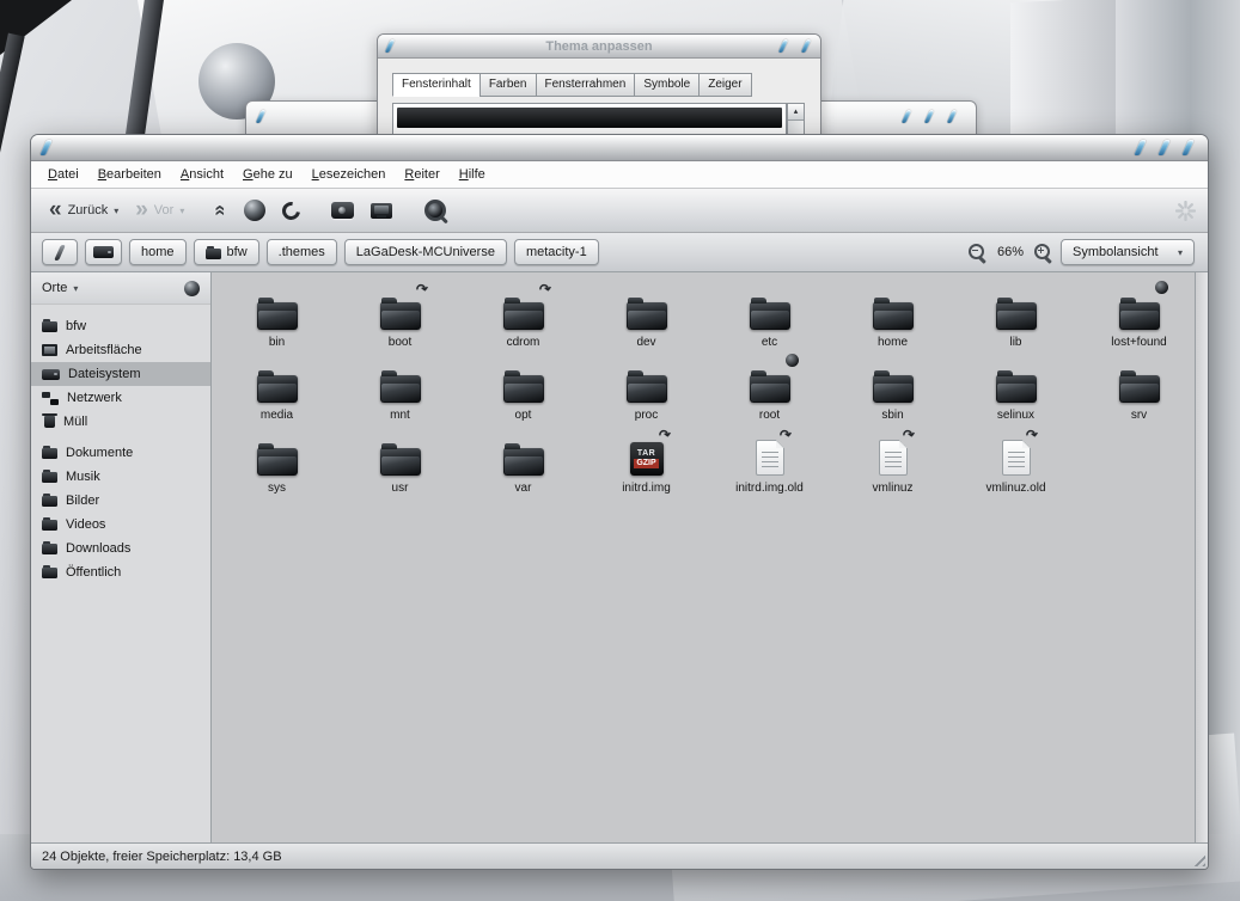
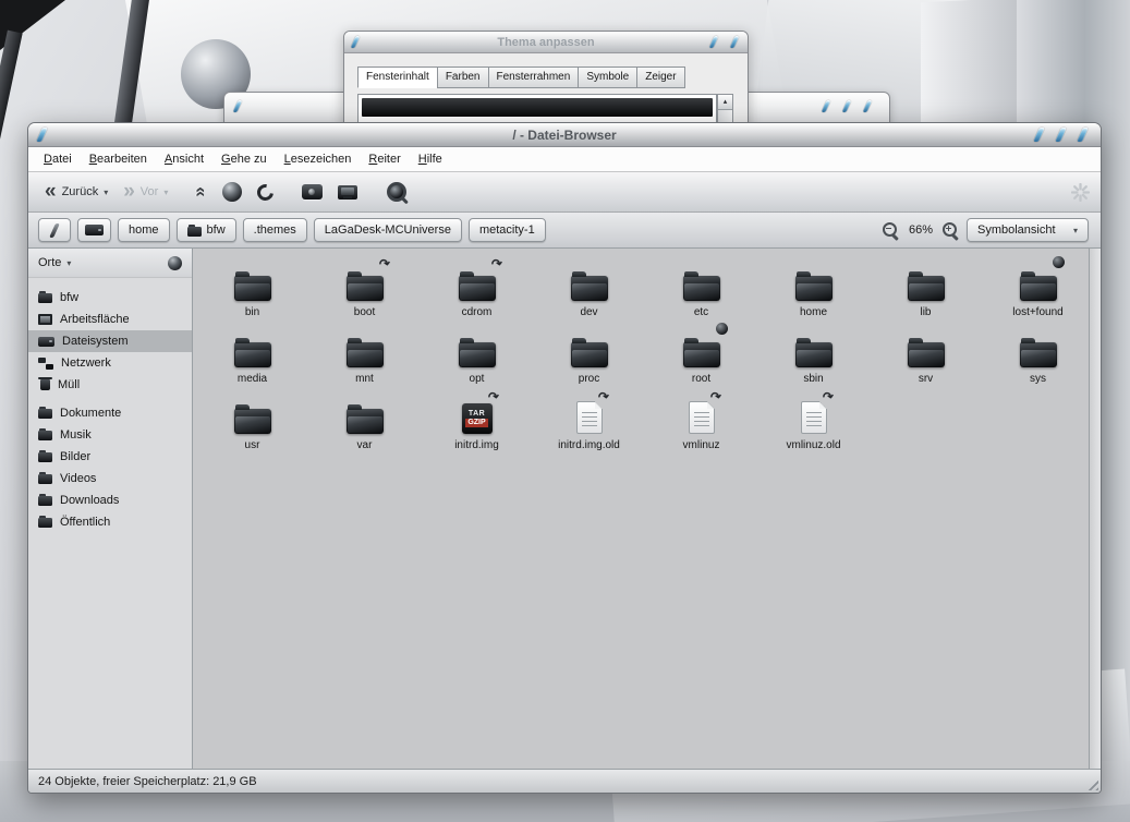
  Thema anpassen
  Fensterinhalt
  Farben
  Fensterrahmen
  Symbole
  Zeiger
+ / - Datei-Browser
  Datei
  Bearbeiten
  Ansicht
  Gehe zu
  Lesezeichen
  Reiter
  Hilfe
  «
  Zurück
  ▾
  »
  Vor
  ▾
  home
  bfw
  .themes
  LaGaDesk-MCUniverse
  metacity-1
  66%
  Symbolansicht
  ▾
  Orte
  ▾
  bfw
  Arbeitsfläche
  Dateisystem
  Netzwerk
  Müll
  Dokumente
  Musik
  Bilder
  Videos
  Downloads
  Öffentlich
  bin
  boot
  cdrom
  dev
  etc
  home
  lib
  lost+found
  media
  mnt
  opt
  proc
  root
  sbin
- selinux
  srv
  sys
  usr
  var
  initrd.img
  initrd.img.old
  vmlinuz
  vmlinuz.old
- 24 Objekte, freier Speicherplatz: 13,4 GB
+ 24 Objekte, freier Speicherplatz: 21,9 GB
